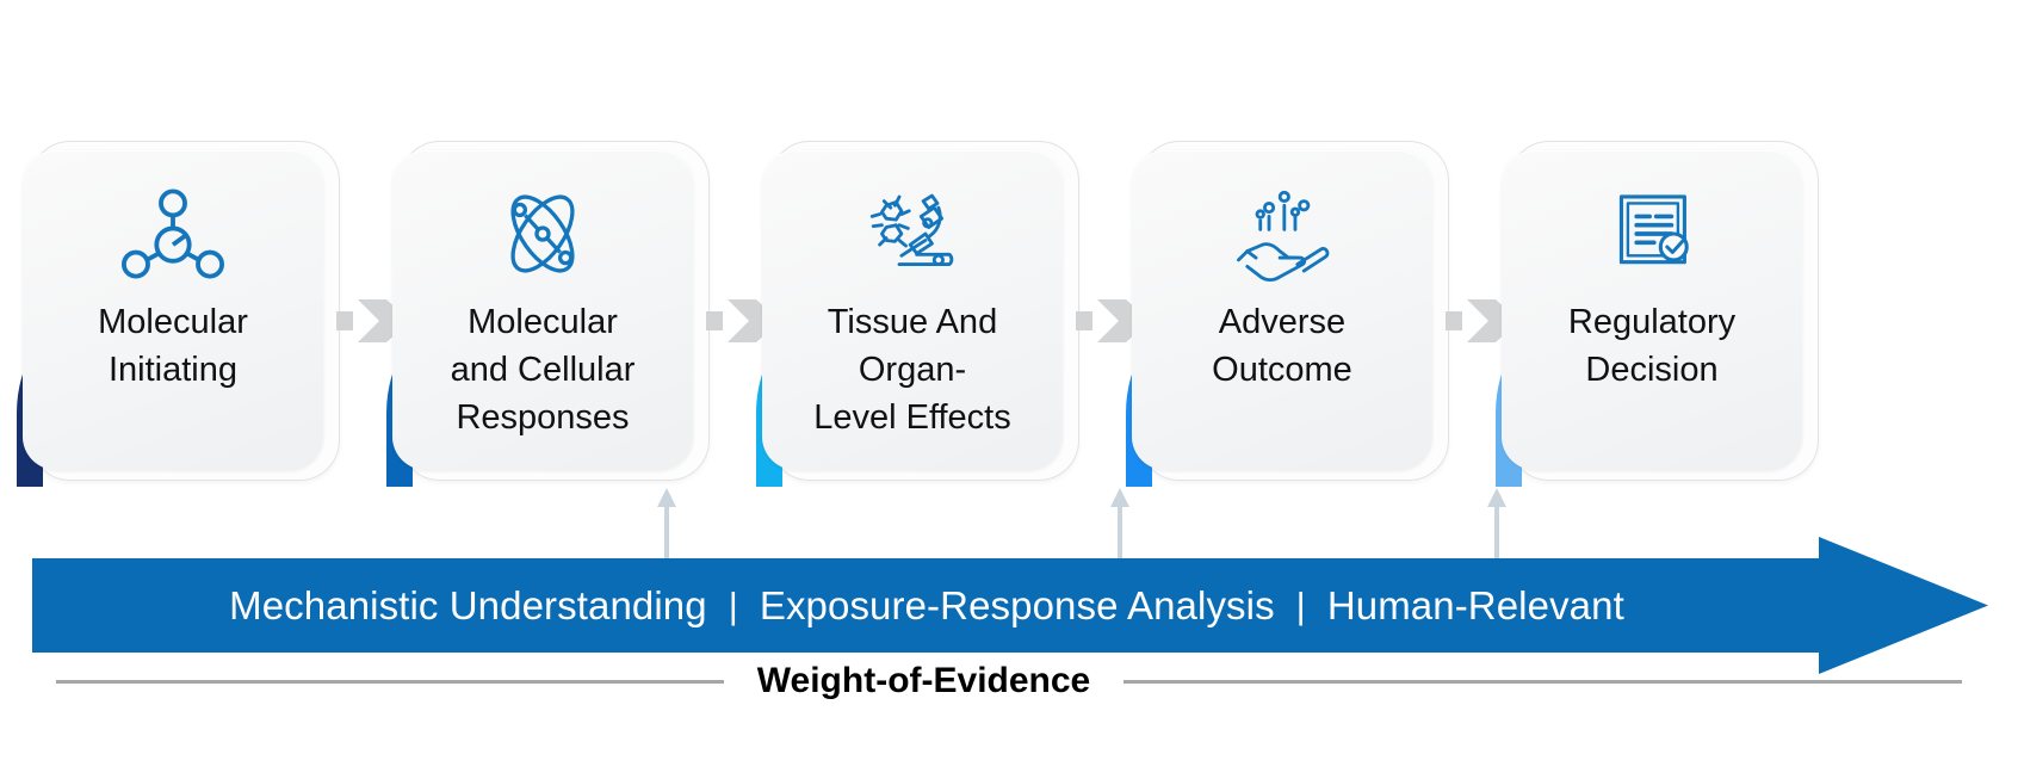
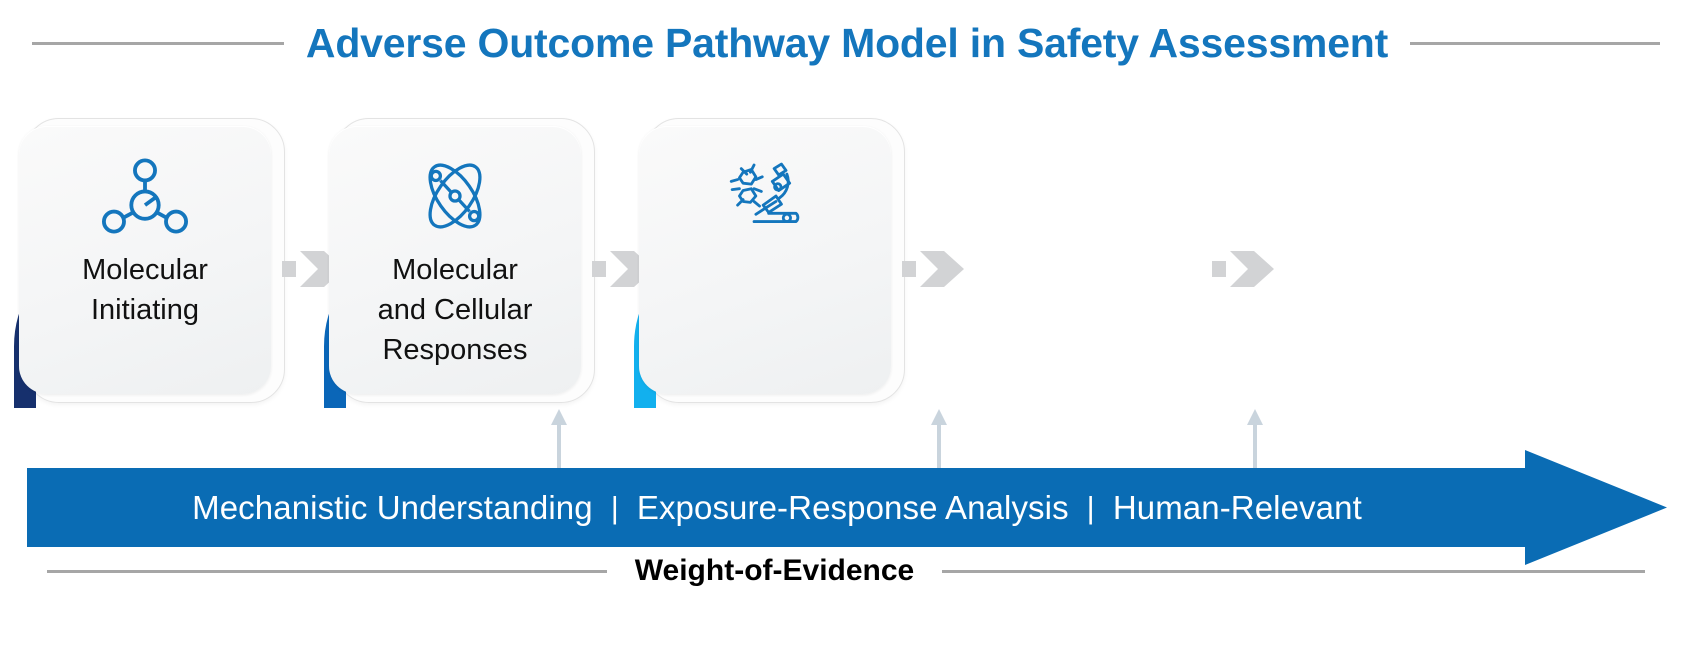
+ Adverse Outcome Pathway Model in Safety Assessment
  Molecular
  Initiating
  Molecular
  and Cellular
  Responses
- Tissue And
- Organ-
- Level Effects
- Adverse
- Outcome
- Regulatory
- Decision
  Mechanistic Understanding
  |
  Exposure-Response Analysis
  |
  Human-Relevant
  Weight-of-Evidence
